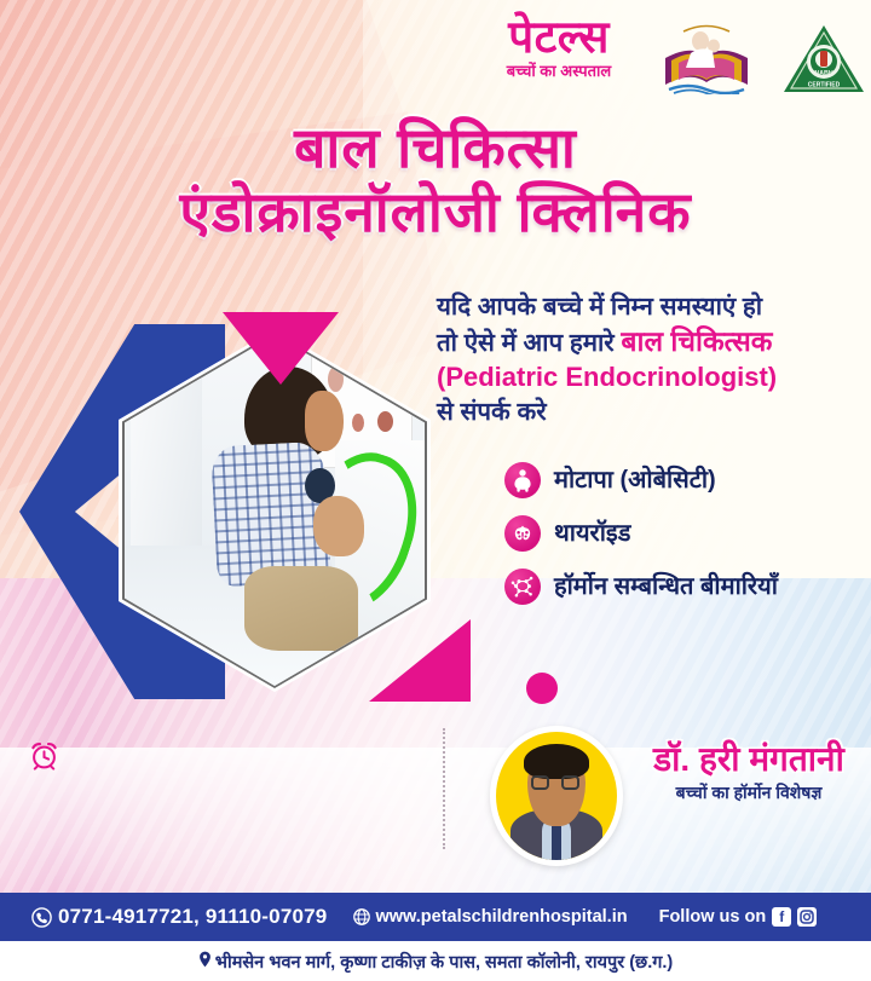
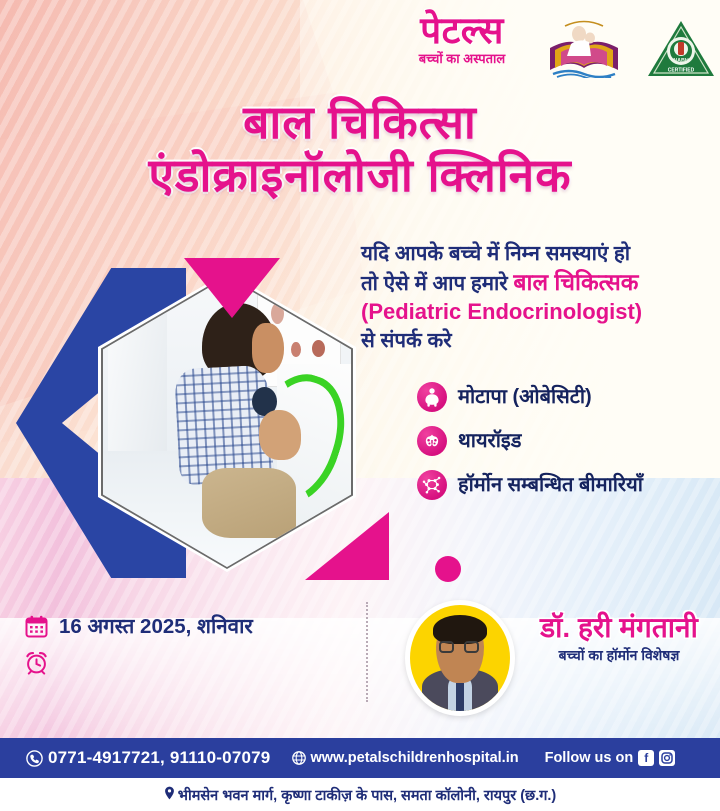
  पेटल्स
  बच्चों का अस्पताल
  बाल चिकित्सा
  एंडोक्राइनॉलोजी क्लिनिक
  यदि आपके बच्चे में निम्न समस्याएं हो
  तो ऐसे में आप हमारे बाल चिकित्सक
  (Pediatric Endocrinologist)
  से संपर्क करे
  मोटापा (ओबेसिटी)
  थायरॉइड
  हॉर्मोन सम्बन्धित बीमारियाँ
+ 16 अगस्त 2025, शनिवार
  डॉ. हरी मंगतानी
  बच्चों का हॉर्मोन विशेषज्ञ
  0771-4917721, 91110-07079
  www.petalschildrenhospital.in
  Follow us on
  f
  भीमसेन भवन मार्ग, कृष्णा टाकीज़ के पास, समता कॉलोनी, रायपुर (छ.ग.)
